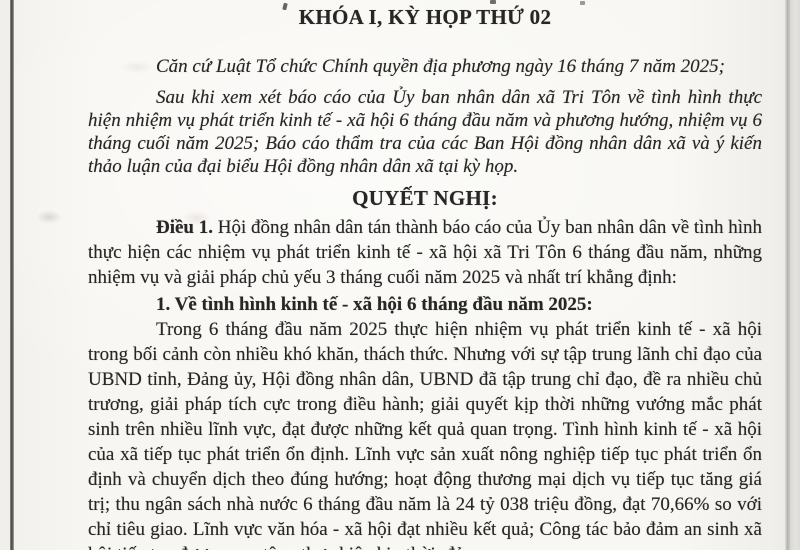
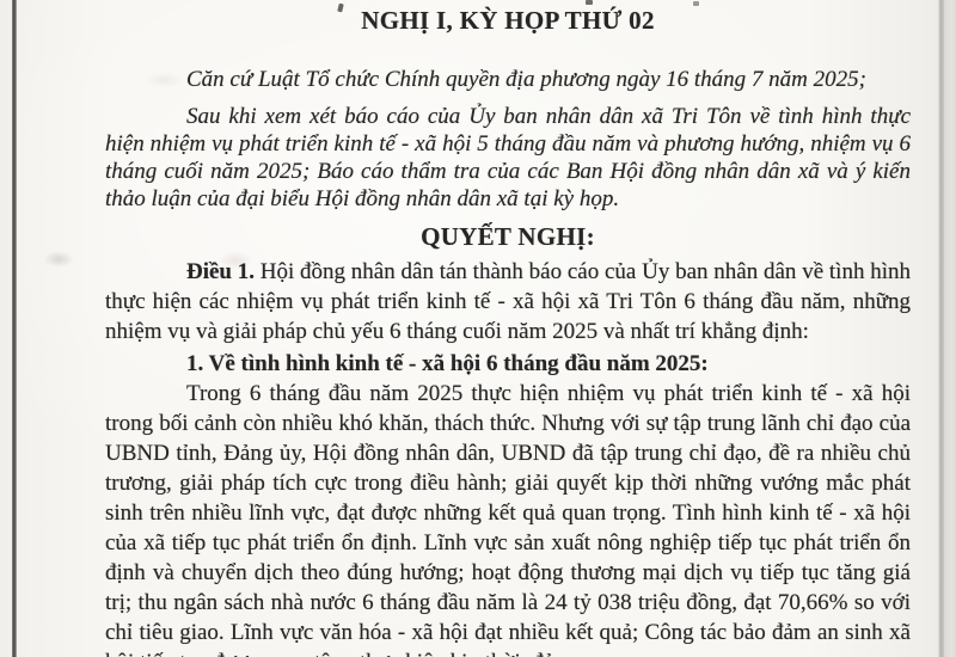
- KHÓA I, KỲ HỌP THỨ 02
+ NGHỊ I, KỲ HỌP THỨ 02
  Căn cứ Luật Tổ chức Chính quyền địa phương ngày 16 tháng 7 năm 2025;
- Sau khi xem xét báo cáo của Ủy ban nhân dân xã Tri Tôn về tình hình thực hiện nhiệm vụ phát triển kinh tế - xã hội 6 tháng đầu năm và phương hướng, nhiệm vụ 6 tháng cuối năm 2025; Báo cáo thẩm tra của các Ban Hội đồng nhân dân xã và ý kiến thảo luận của đại biểu Hội đồng nhân dân xã tại kỳ họp.
+ Sau khi xem xét báo cáo của Ủy ban nhân dân xã Tri Tôn về tình hình thực hiện nhiệm vụ phát triển kinh tế - xã hội 5 tháng đầu năm và phương hướng, nhiệm vụ 6 tháng cuối năm 2025; Báo cáo thẩm tra của các Ban Hội đồng nhân dân xã và ý kiến thảo luận của đại biểu Hội đồng nhân dân xã tại kỳ họp.
  QUYẾT NGHỊ:
- Điều 1. Hội đồng nhân dân tán thành báo cáo của Ủy ban nhân dân về tình hình thực hiện các nhiệm vụ phát triển kinh tế - xã hội xã Tri Tôn 6 tháng đầu năm, những nhiệm vụ và giải pháp chủ yếu 3 tháng cuối năm 2025 và nhất trí khẳng định:
+ Điều 1. Hội đồng nhân dân tán thành báo cáo của Ủy ban nhân dân về tình hình thực hiện các nhiệm vụ phát triển kinh tế - xã hội xã Tri Tôn 6 tháng đầu năm, những nhiệm vụ và giải pháp chủ yếu 6 tháng cuối năm 2025 và nhất trí khẳng định:
  1. Về tình hình kinh tế - xã hội 6 tháng đầu năm 2025:
  Trong 6 tháng đầu năm 2025 thực hiện nhiệm vụ phát triển kinh tế - xã hội trong bối cảnh còn nhiều khó khăn, thách thức. Nhưng với sự tập trung lãnh chỉ đạo của UBND tỉnh, Đảng ủy, Hội đồng nhân dân, UBND đã tập trung chỉ đạo, đề ra nhiều chủ trương, giải pháp tích cực trong điều hành; giải quyết kịp thời những vướng mắc phát sinh trên nhiều lĩnh vực, đạt được những kết quả quan trọng. Tình hình kinh tế - xã hội của xã tiếp tục phát triển ổn định. Lĩnh vực sản xuất nông nghiệp tiếp tục phát triển ổn định và chuyển dịch theo đúng hướng; hoạt động thương mại dịch vụ tiếp tục tăng giá trị; thu ngân sách nhà nước 6 tháng đầu năm là 24 tỷ 038 triệu đồng, đạt 70,66% so với chỉ tiêu giao. Lĩnh vực văn hóa - xã hội đạt nhiều kết quả; Công tác bảo đảm an sinh xã
